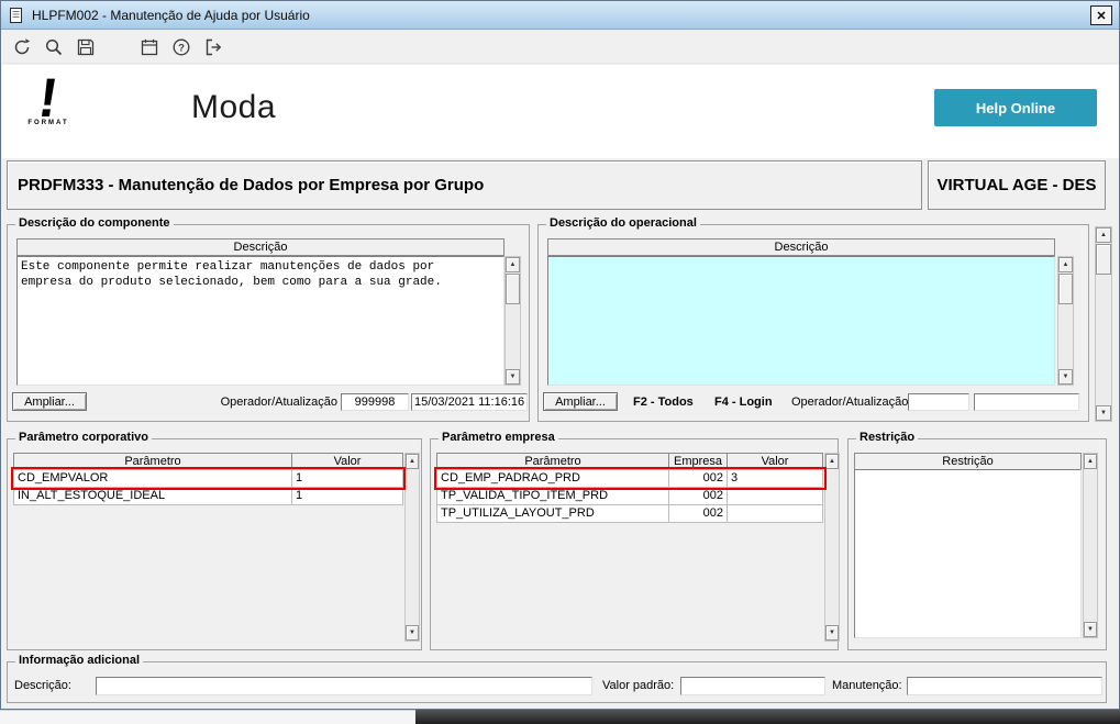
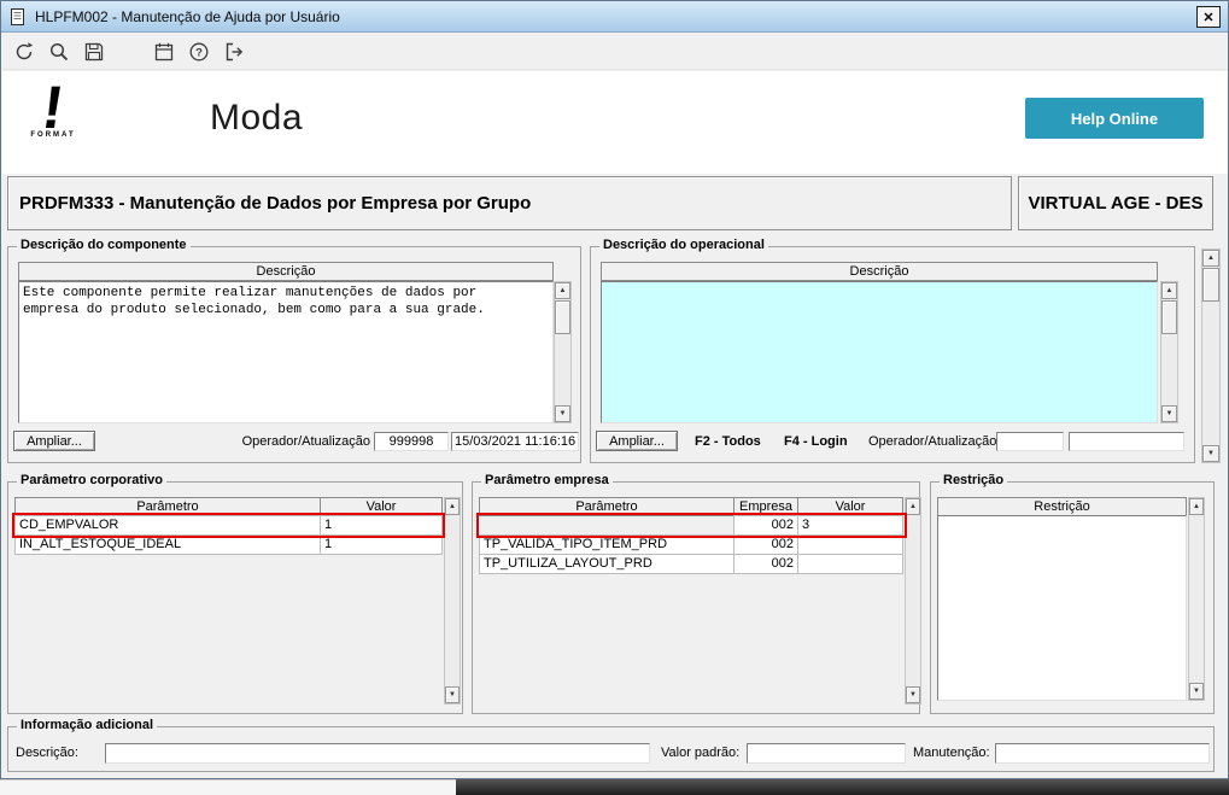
  HLPFM002 - Manutenção de Ajuda por Usuário
  ✕
  ?
  Moda
  Help Online
  PRDFM333 - Manutenção de Dados por Empresa por Grupo
  VIRTUAL AGE - DES
  Descrição do componente
  Descrição
  Este componente permite realizar manutenções de dados por empresa do produto selecionado, bem como para a sua grade.
  Ampliar...
  Operador/Atualização
  999998
  15/03/2021 11:16:16
  Descrição do operacional
  Descrição
  Ampliar...
  F2 - Todos
  F4 - Login
  Operador/Atualização
  Parâmetro corporativo
  Parâmetro
  Valor
  CD_EMPVALOR
  1
  IN_ALT_ESTOQUE_IDEAL
  1
  Parâmetro empresa
  Parâmetro
  Empresa
  Valor
- CD_EMP_PADRAO_PRD
  002
  3
  TP_VALIDA_TIPO_ITEM_PRD
  002
  TP_UTILIZA_LAYOUT_PRD
  002
  Restrição
  Restrição
  Informação adicional
  Descrição:
  Valor padrão:
  Manutenção:
